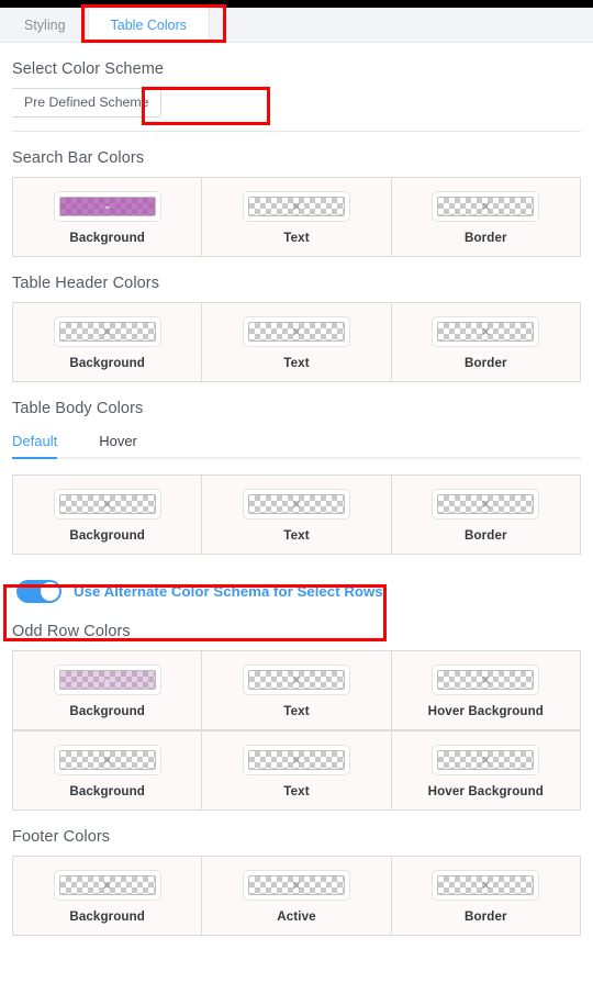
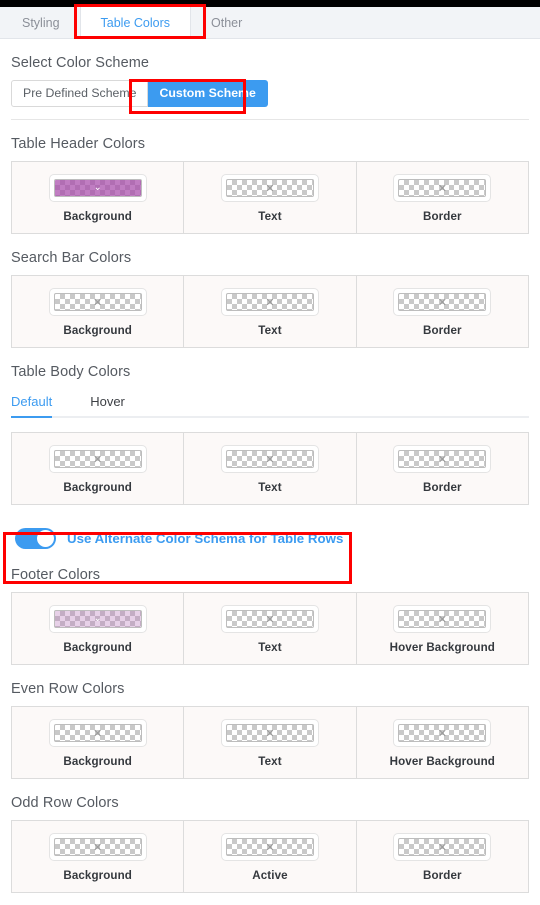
  Styling
  Table Colors
+ Other
  Select Color Scheme
  Pre Defined Scheme
+ Custom Scheme
- Search Bar Colors
+ Table Header Colors
  ⌄
  Background
  ✕
  Text
  ✕
  Border
- Table Header Colors
+ Search Bar Colors
  ✕
  Background
  ✕
  Text
  ✕
  Border
  Table Body Colors
  Default
  Hover
  ✕
  Background
  ✕
  Text
  ✕
  Border
- Use Alternate Color Schema for Select Rows
+ Use Alternate Color Schema for Table Rows
- Odd Row Colors
+ Footer Colors
  ⌄
  Background
  ✕
  Text
  ✕
  Hover Background
+ Even Row Colors
  ✕
  Background
  ✕
  Text
  ✕
  Hover Background
- Footer Colors
+ Odd Row Colors
  ✕
  Background
  ✕
  Active
  ✕
  Border
